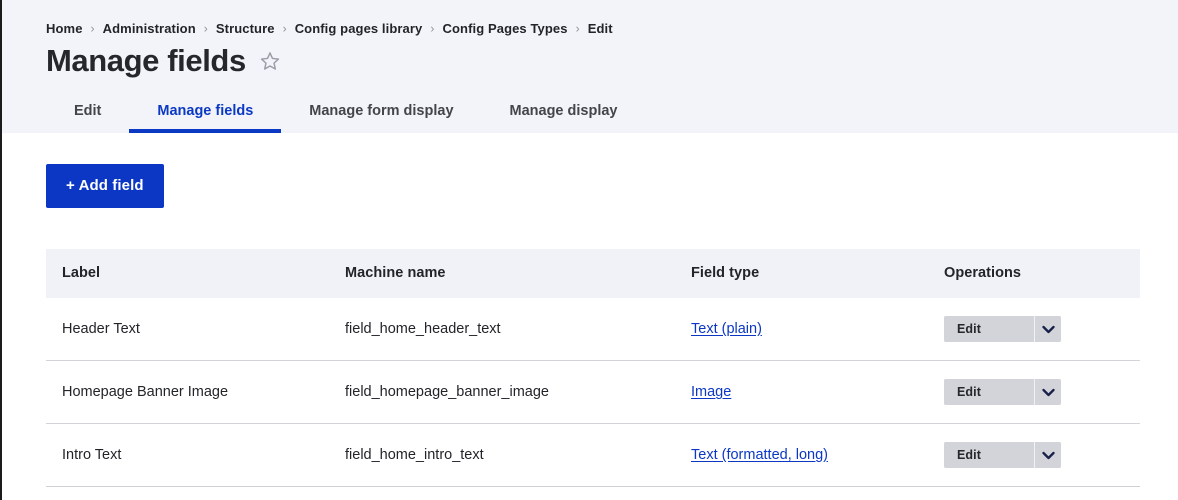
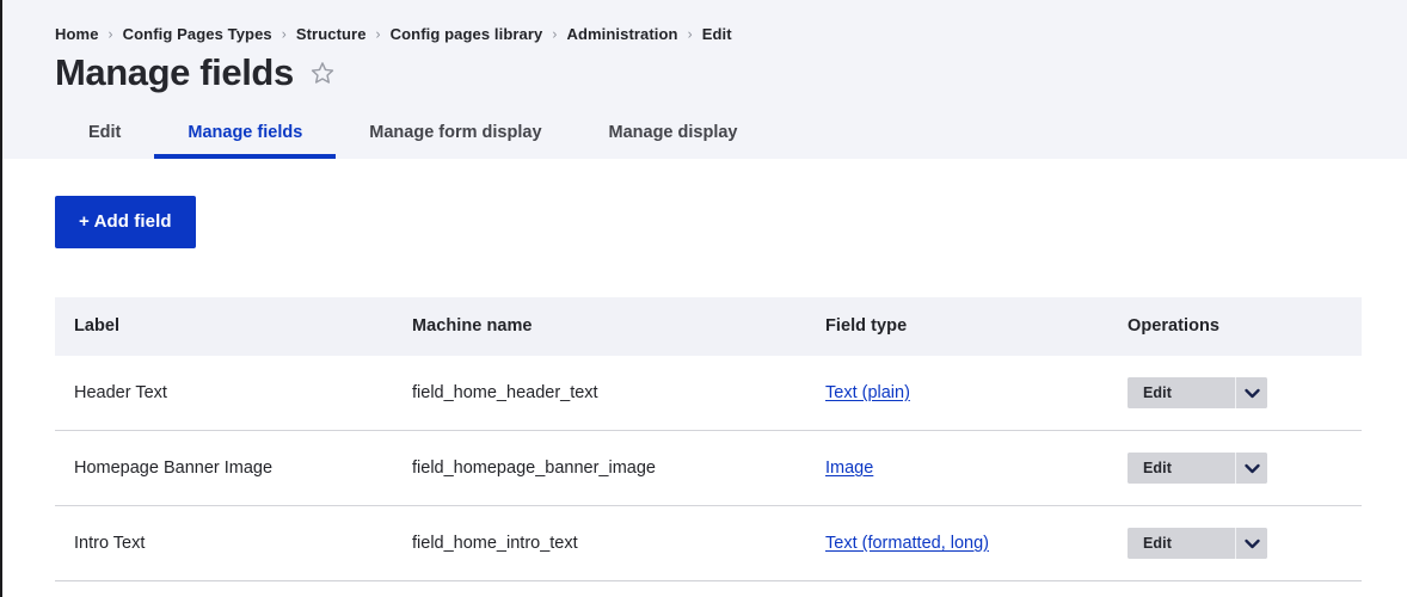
  Home
  ›
- Administration
+ Config Pages Types
  ›
  Structure
  ›
  Config pages library
  ›
- Config Pages Types
+ Administration
  ›
  Edit
  Manage fields
  Edit
  Manage fields
  Manage form display
  Manage display
  + Add field
  Label	Machine name	Field type	Operations
  Header Text	field_home_header_text	Text (plain)	Edit
  Homepage Banner Image	field_homepage_banner_image	Image	Edit
  Intro Text	field_home_intro_text	Text (formatted, long)	Edit
